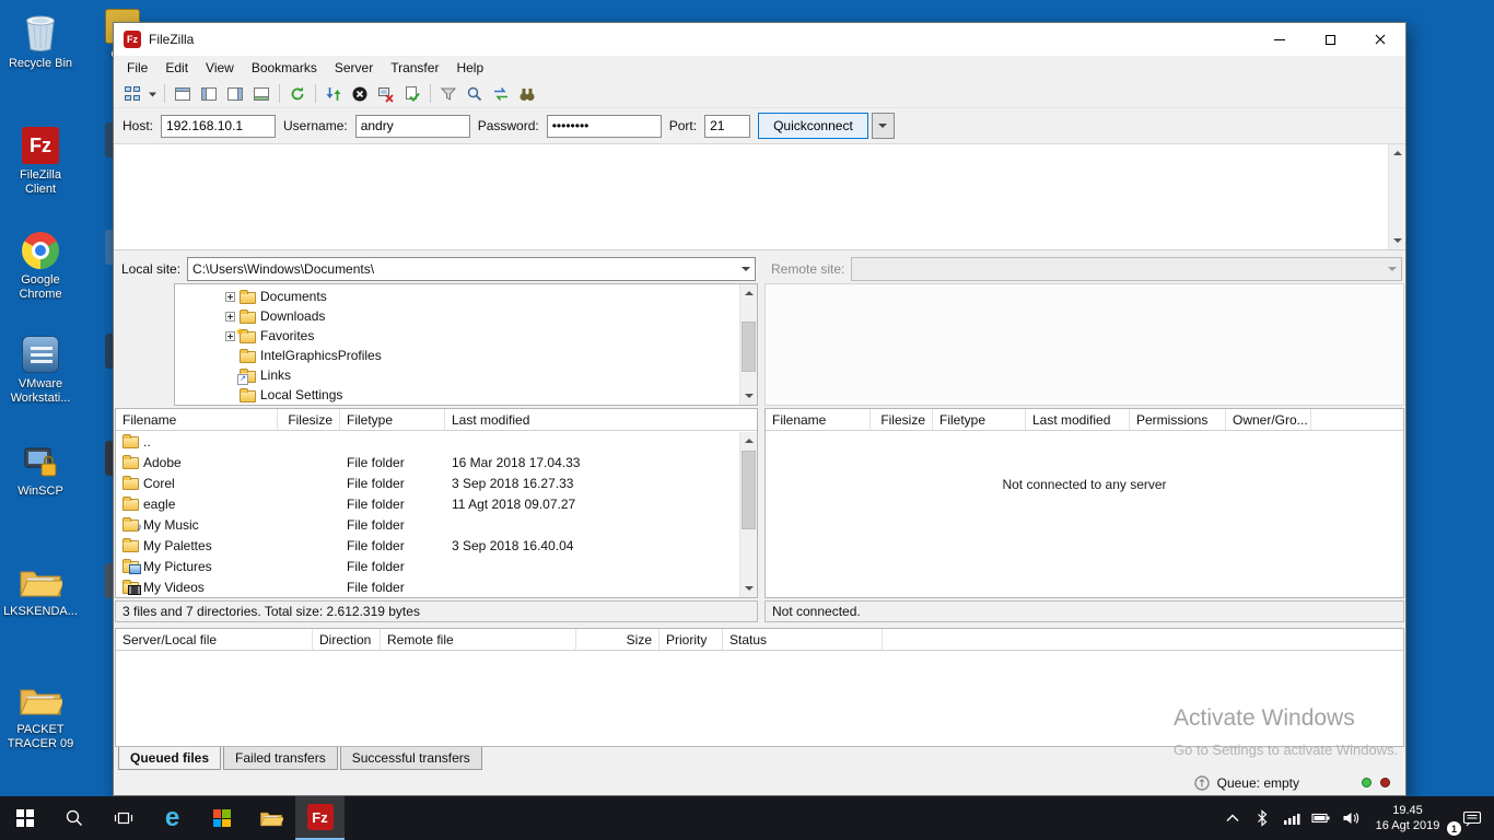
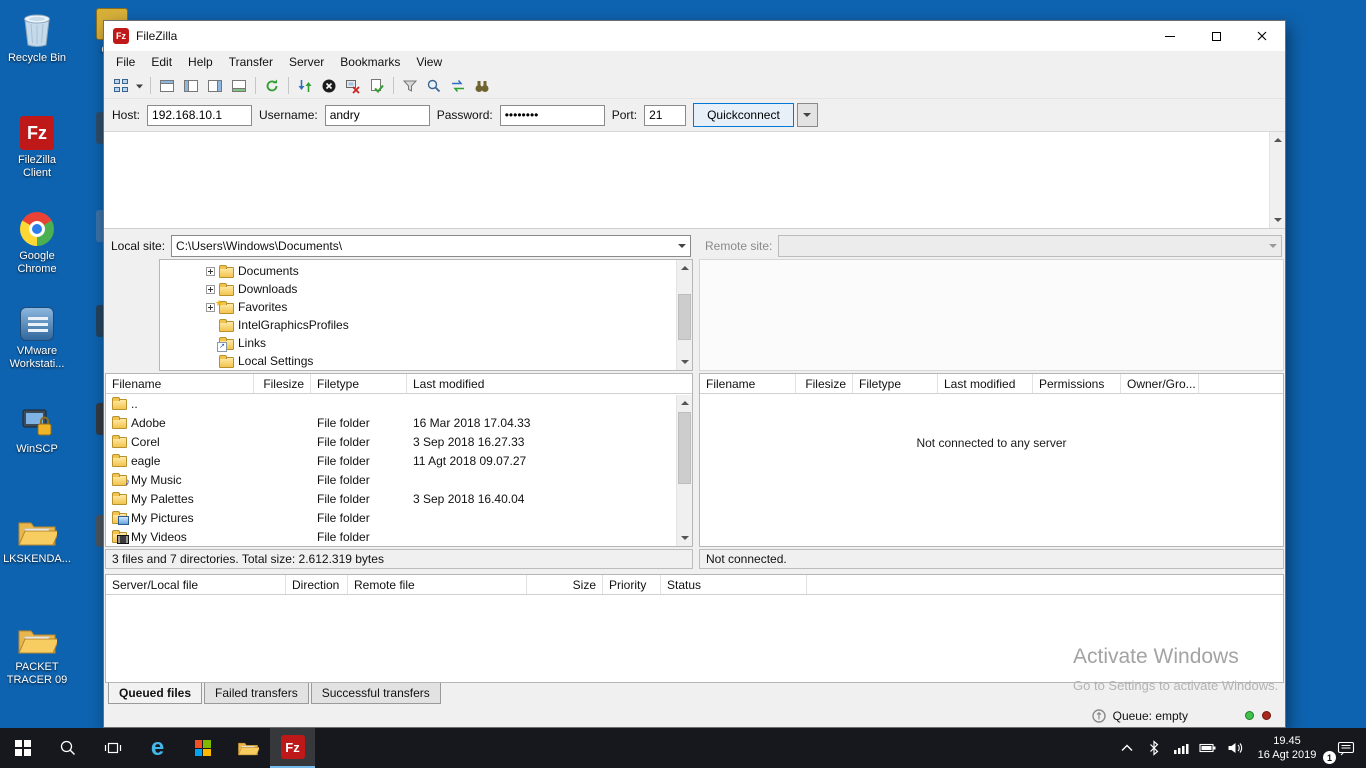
  Recycle Bin
  FileZilla
  Client
  Google
  Chrome
  VMware
  Workstati...
  WinSCP
  LKSKENDA...
  PACKET
  TRACER 09
  FileZilla
  File
  Edit
- View
+ Help
- Bookmarks
+ Transfer
  Server
- Transfer
+ Bookmarks
- Help
+ View
  Host:
  192.168.10.1
  Username:
  andry
  Password:
  ••••••••
  Port:
  21
  Quickconnect
  Local site:
  C:\Users\Windows\Documents\
  Documents
  Downloads
  Favorites
  IntelGraphicsProfiles
  Links
  Local Settings
  Filename
  Filesize
  Filetype
  Last modified
  ..
  Adobe
  File folder
  16 Mar 2018 17.04.33
  Corel
  File folder
  3 Sep 2018 16.27.33
  eagle
  File folder
  11 Agt 2018 09.07.27
  My Music
  File folder
  My Palettes
  File folder
  3 Sep 2018 16.40.04
  My Pictures
  File folder
  My Videos
  File folder
  3 files and 7 directories. Total size: 2.612.319 bytes
  Remote site:
  Filename
  Filesize
  Filetype
  Last modified
  Permissions
  Owner/Gro...
  Not connected to any server
  Not connected.
  Server/Local file
  Direction
  Remote file
  Size
  Priority
  Status
  Queued files
  Failed transfers
  Successful transfers
  Queue: empty
  Activate Windows
  Go to Settings to activate Windows.
  19.45
  16 Agt 2019
  1
